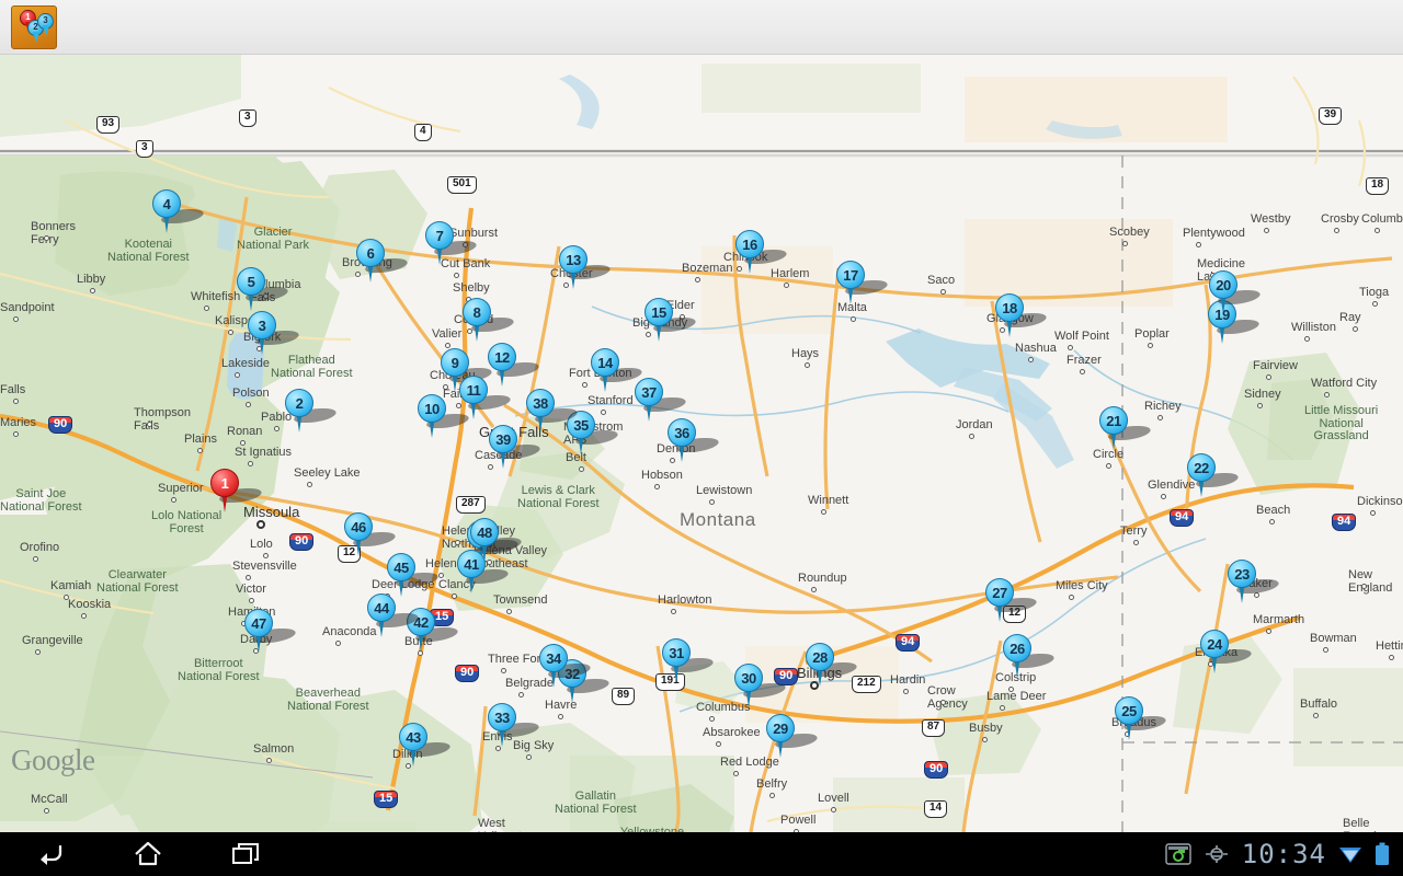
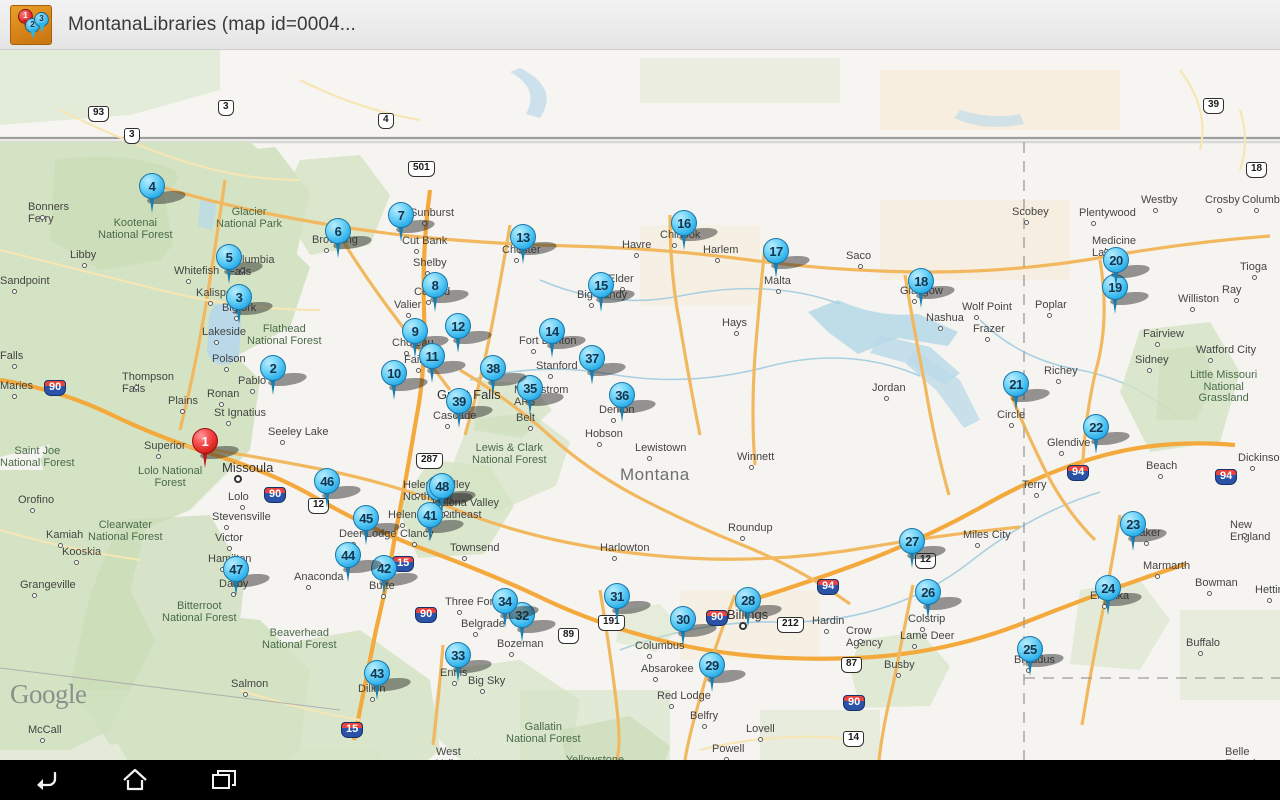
  1
  2
  3
+ MontanaLibraries (map id=0004...
  Bonners
  Fery
  Kootenai
  National Forest
  Glacier
  National Park
  Libby
  Whitefish
  lumbia
  Lakeside
  Flathead
  National Forest
  Polson
  Pablo
  Ronan
  Plains
  St Ignatius
  Thompson
  Sandpoint
  Maries
  Falls
  Superior
  Missoula
  Seeley Lake
  Lolo
  Lolo National
  Forest
  Stevensville
  Victor
  Darby
  Clearwater
  National Forest
  Saint Joe
  National Forest
  Orofino
  Kamiah
  Kooskia
  Grangeville
  Bitterroot
  National Forest
  Beaverhead
  National Forest
  Salmon
  McCall
  unburst
  Cut Bank
  Shelby
  Valier
  Cascade
  Belt
  AFB
  Chester
- Bozeman
+ Havre
  Chiok
  Harlem
  Bigndy
  lder
  Fortton
  Hays
  Saco
  Malta
  Nashua
  Wolf Point
  Poplar
  Frazer
  Scobey
  Plentywood
  Westby
  Crosby
  Columb
  Medicine
  Tioga
  Ray
  Williston
  Fairview
  Sidney
  Watford City
  Richey
  Circle
  Jordan
  Glendive
  Beach
  Dickinso
  Little Missouri
  National
  Grassland
  Terry
  aker
  Marmarth
  Bowman
  New
  Enland
  Buffalo
  Belle
  Colstrip
  Lame Deer
  Busby
  Miles City
  Roundup
  Billings
  Hardin
  Crow
  Agncy
  Lovell
  Powell
  Belfry
  Red Lodge
  Absarokee
  Columbus
  Harlowton
  Winnett
  Lewistown
  Hobson
  Denton
  Montana
  Lewis & Clark
  National Forest
  elena Valley
  Helen
  Clancy
  Townsend
  Deer Lodge
  Anaconda
  Butte
  Three Fo
  Belgrade
- Havre
+ Bozeman
  Ennis
  Big Sky
  Dillon
  Gallatin
  National Forest
  West
  Stanford
  93
  3
  3
  4
  501
  39
  18
  90
  90
  287
  12
  15
  90
  89
  191
  90
  212
  87
  94
  12
  94
  94
  15
  90
  14
  1
  2
  3
  4
  5
  6
  7
  8
  9
  10
  11
  12
  13
  14
  15
  16
  17
  18
  19
  20
  21
  22
  23
  24
  25
  26
  27
  28
  29
  30
  31
  32
  33
  34
  35
  36
  37
  38
  39
  41
  42
  43
  44
  45
  46
  47
  48
  Google
- 10:34
